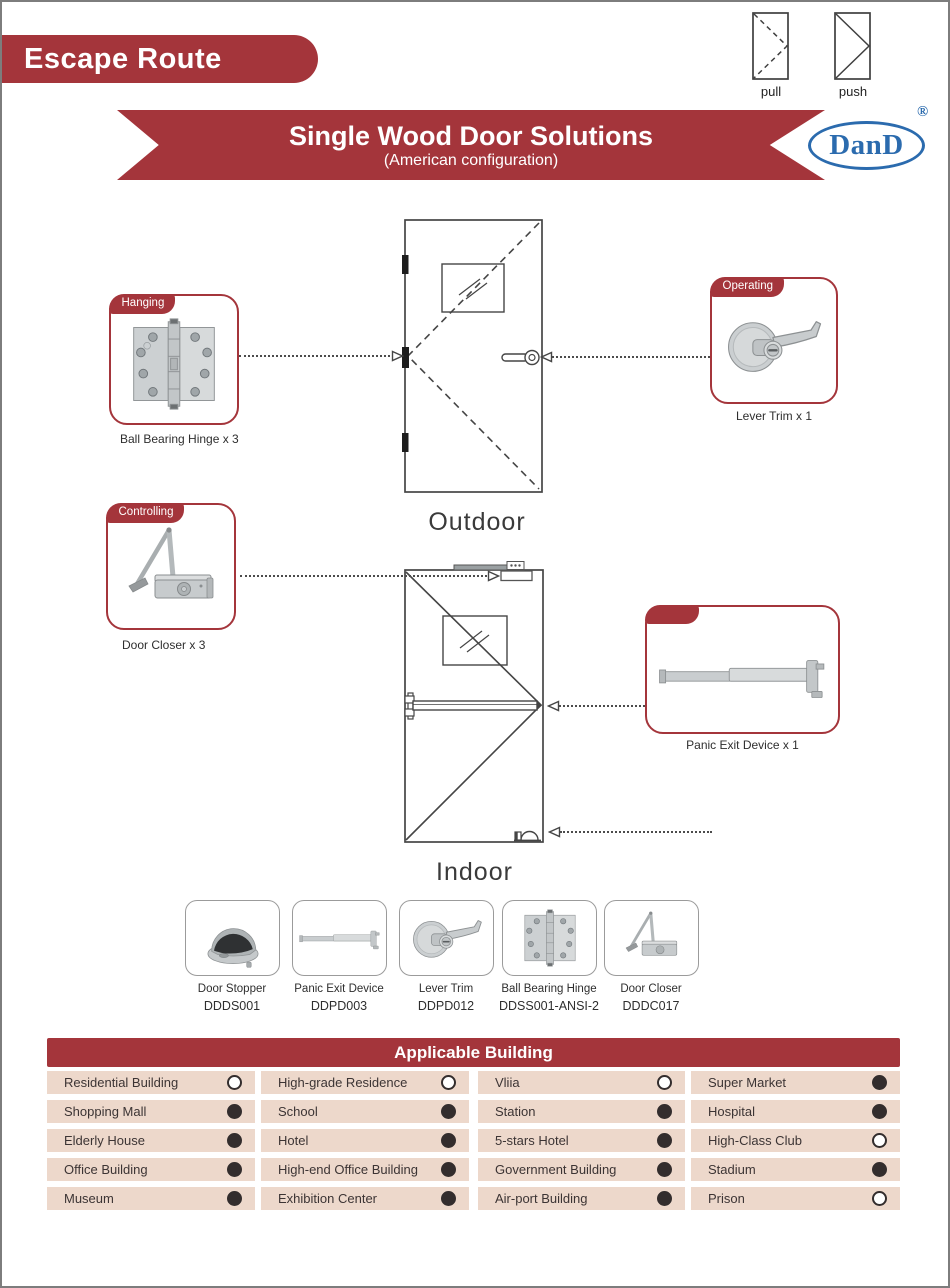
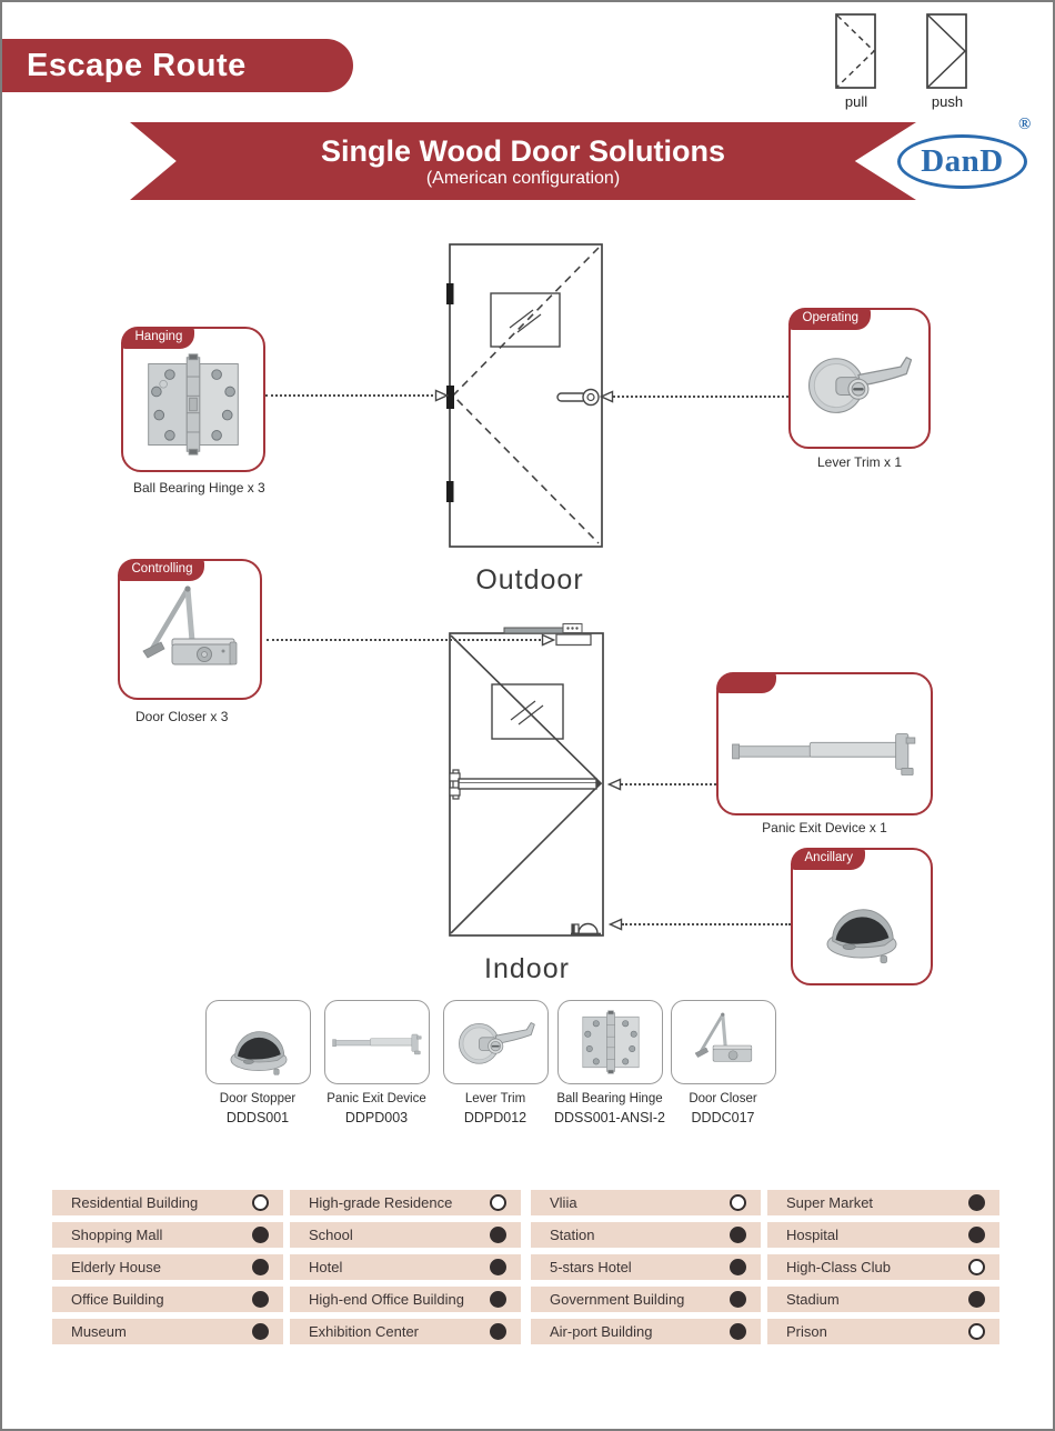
  Escape Route
  pull
  push
  Single Wood Door Solutions
  (American configuration)
  DanD
  ®
  Outdoor
  Indoor
  Hanging
  Ball Bearing Hinge x 3
  Operating
  Lever Trim x 1
  Controlling
  Door Closer x 3
  Panic Exit Device x 1
+ Ancillary
  Door Stopper
  DDDS001
  Panic Exit Device
  DDPD003
  Lever Trim
  DDPD012
  Ball Bearing Hinge
  DDSS001-ANSI-2
  Door Closer
  DDDC017
- Applicable Building
  Residential Building
  Shopping Mall
  Elderly House
  Office Building
  Museum
  High-grade Residence
  School
  Hotel
  High-end Office Building
  Exhibition Center
  Vliia
  Station
  5-stars Hotel
  Government Building
  Air-port Building
  Super Market
  Hospital
  High-Class Club
  Stadium
  Prison
